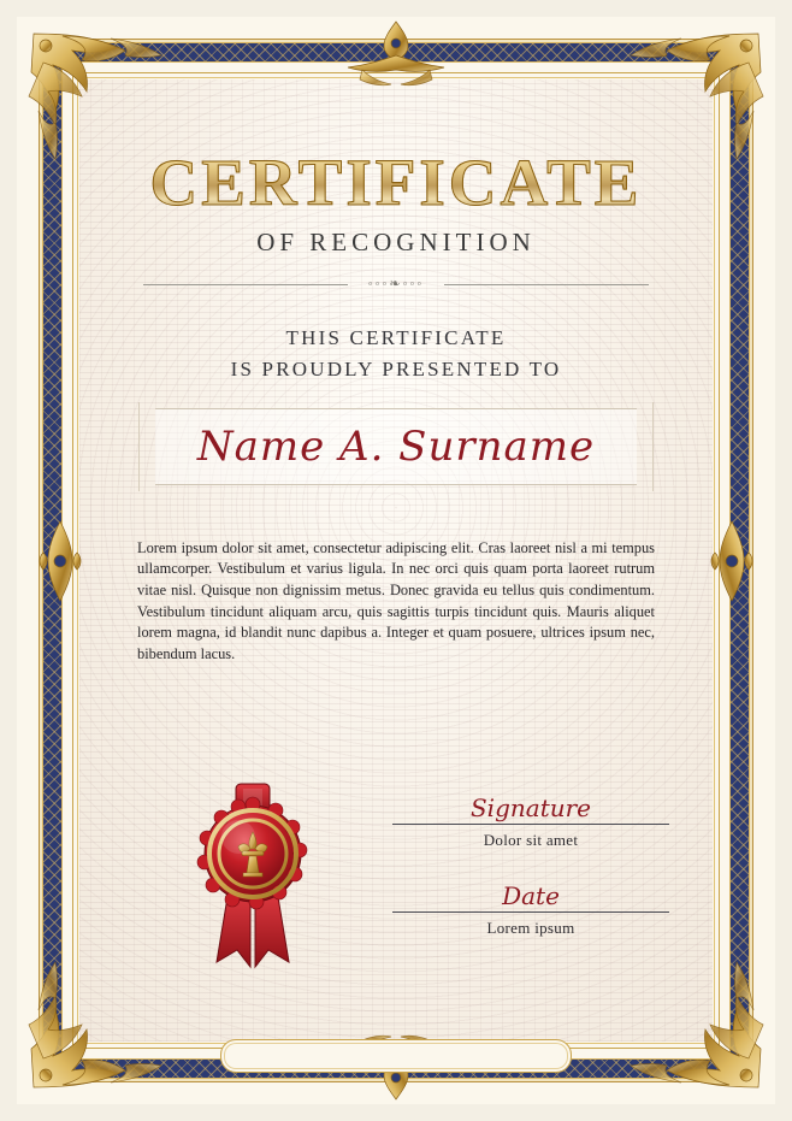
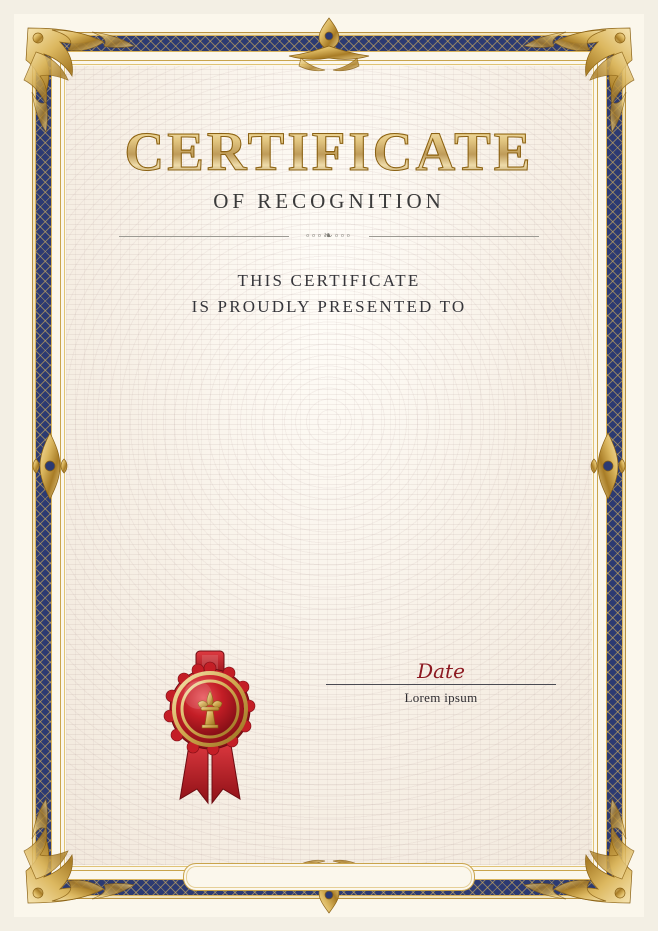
  CERTIFICATE
  OF RECOGNITION
  ◦◦◦❧◦◦◦
  THIS CERTIFICATE
  IS PROUDLY PRESENTED TO
- Name A. Surname
- Lorem ipsum dolor sit amet, consectetur adipiscing elit. Cras laoreet nisl a mi tempus ullamcorper. Vestibulum et varius ligula. In nec orci quis quam porta laoreet rutrum vitae nisl. Quisque non dignissim metus. Donec gravida eu tellus quis condimentum. Vestibulum tincidunt aliquam arcu, quis sagittis turpis tincidunt quis. Mauris aliquet lorem magna, id blandit nunc dapibus a. Integer et quam posuere, ultrices ipsum nec, bibendum lacus.
- Signature
- Dolor sit amet
  Date
  Lorem ipsum
